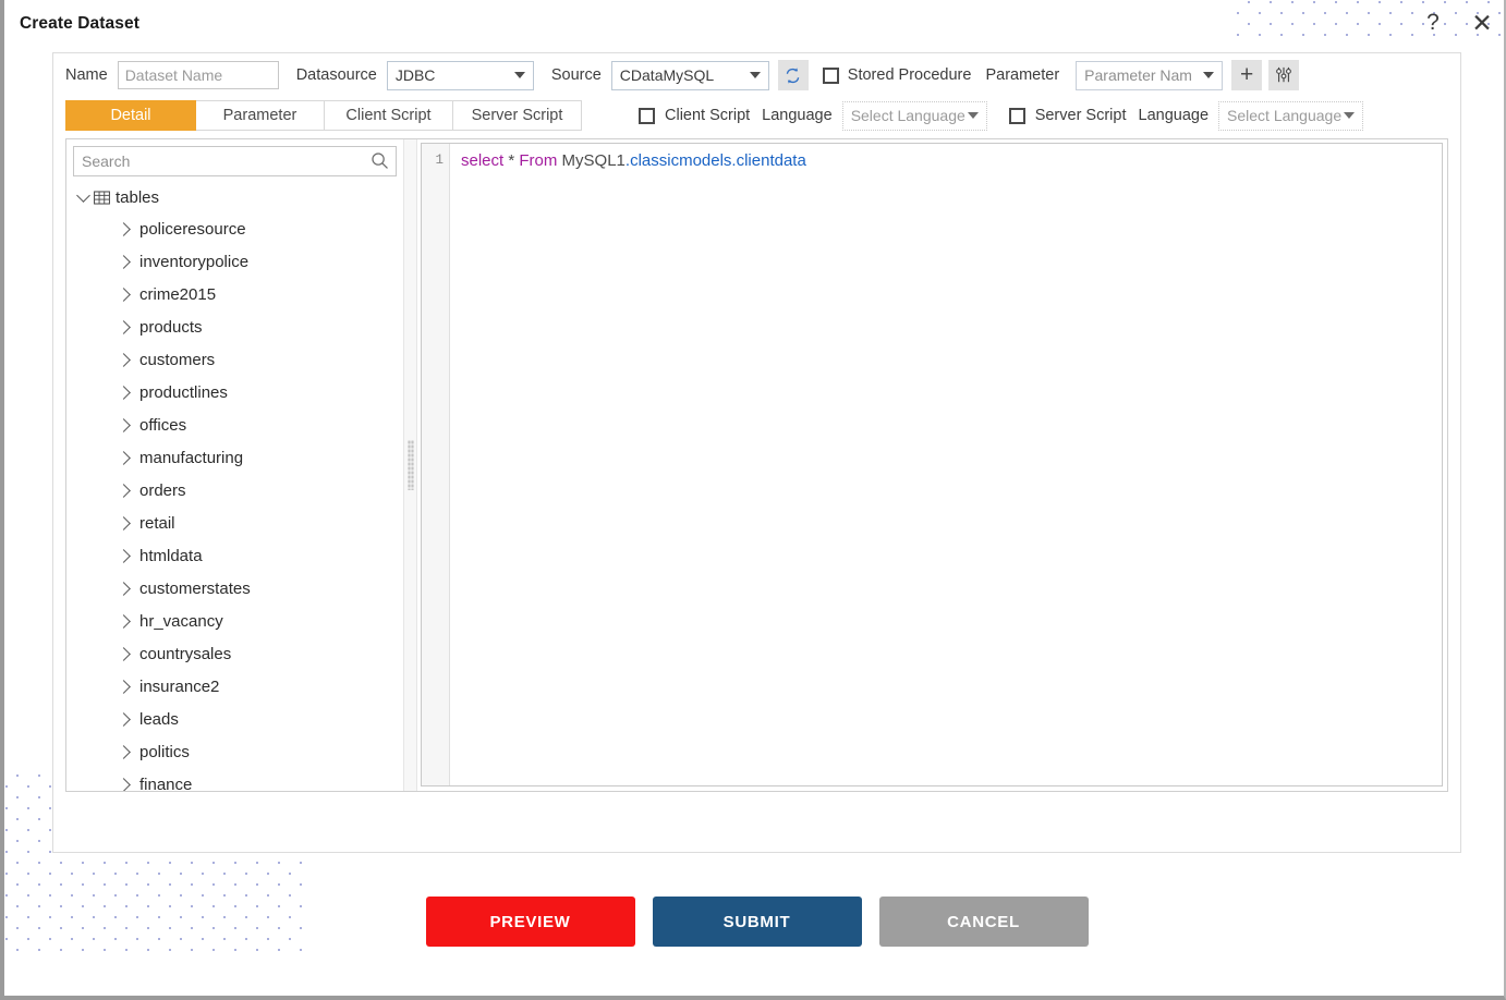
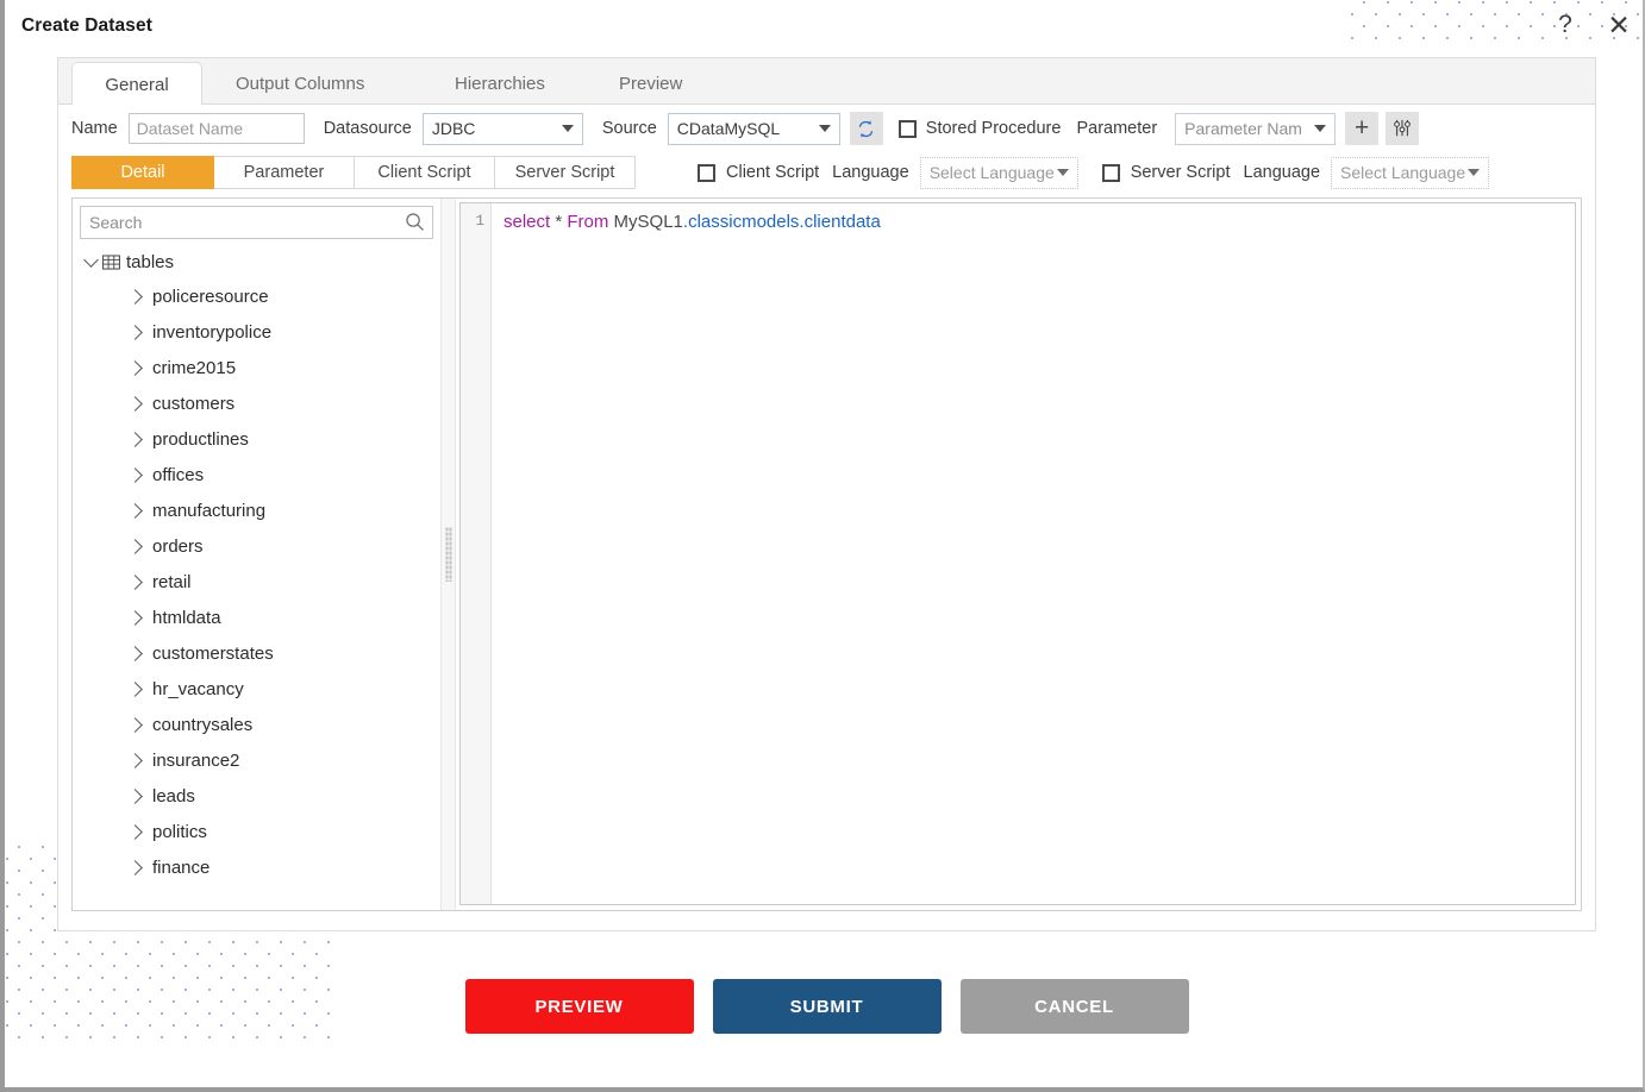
  Create Dataset
  ?
  ✕
+ General
+ Output Columns
+ Hierarchies
+ Preview
  Name
  Dataset Name
  Datasource
  JDBC
  Source
  CDataMySQL
  Stored Procedure
  Parameter
  Parameter Nam
  +
  Detail
  Parameter
  Client Script
  Server Script
  Client Script
  Language
  Select Language
  Server Script
  Language
  Select Language
  Search
  tables
  policeresource
  inventorypolice
  crime2015
- products
  customers
  productlines
  offices
  manufacturing
  orders
  retail
  htmldata
  customerstates
  hr_vacancy
  countrysales
  insurance2
  leads
  politics
  finance
  1
  select * From MySQL1.classicmodels.clientdata
  PREVIEW
  SUBMIT
  CANCEL
